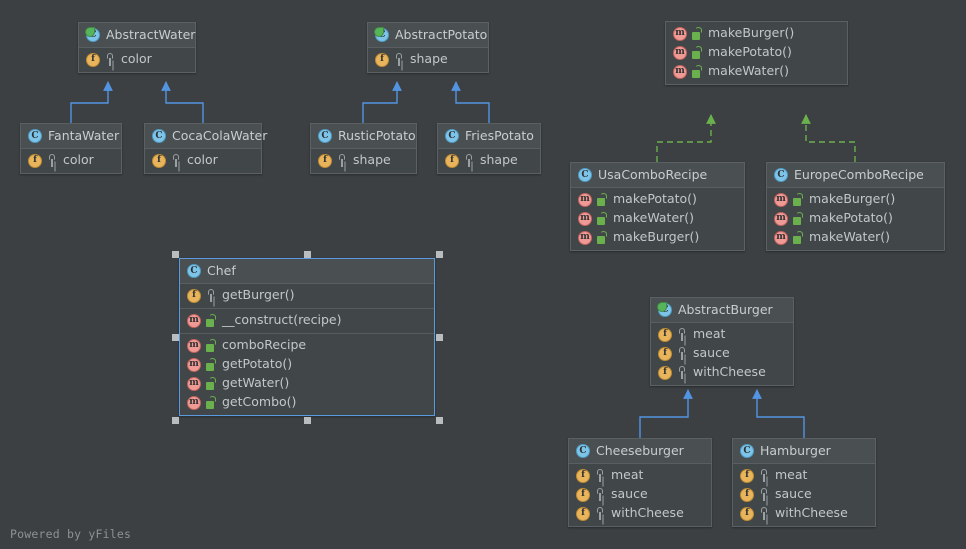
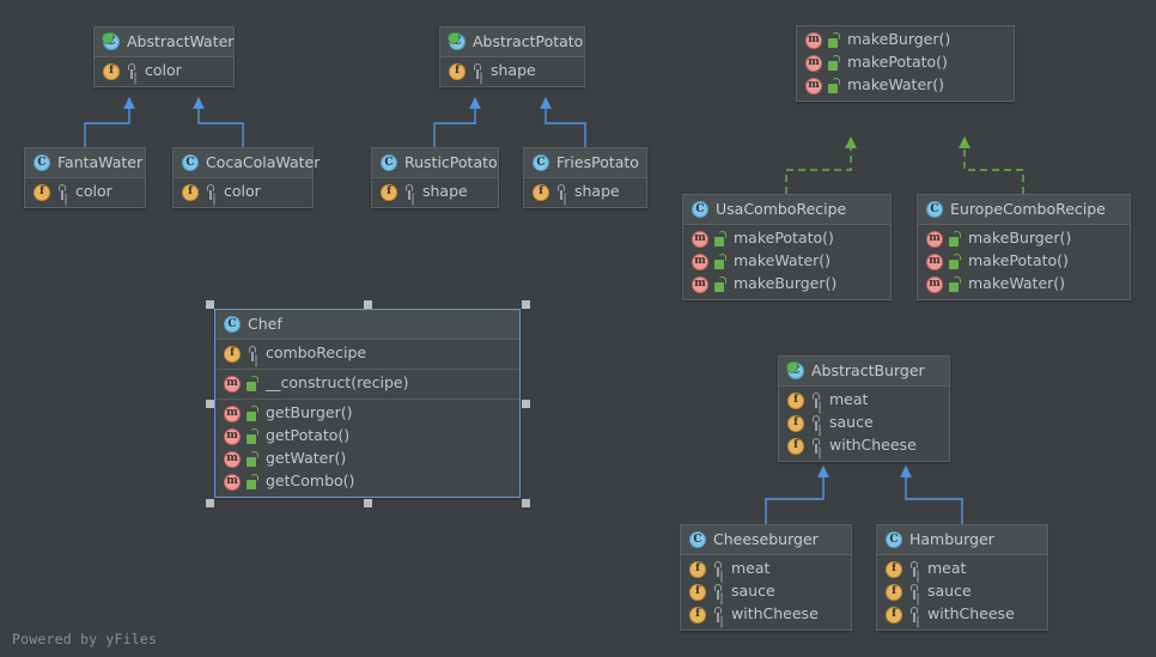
  C
  AbstractWater
  f
  color
  C
  FantaWater
  f
  color
  C
  CocaColaWater
  f
  color
  C
  AbstractPotato
  f
  shape
  C
  RusticPotato
  f
  shape
  C
  FriesPotato
  f
  shape
  m
  makeBurger()
  m
  makePotato()
  m
  makeWater()
  C
  UsaComboRecipe
  m
  makePotato()
  m
  makeWater()
  m
  makeBurger()
  C
  EuropeComboRecipe
  m
  makeBurger()
  m
  makePotato()
  m
  makeWater()
  C
  Chef
  f
- getBurger()
+ comboRecipe
  m
  __construct(recipe)
  m
- comboRecipe
+ getBurger()
  m
  getPotato()
  m
  getWater()
  m
  getCombo()
  C
  AbstractBurger
  f
  meat
  f
  sauce
  f
  withCheese
  C
  Cheeseburger
  f
  meat
  f
  sauce
  f
  withCheese
  C
  Hamburger
  f
  meat
  f
  sauce
  f
  withCheese
  Powered by yFiles
